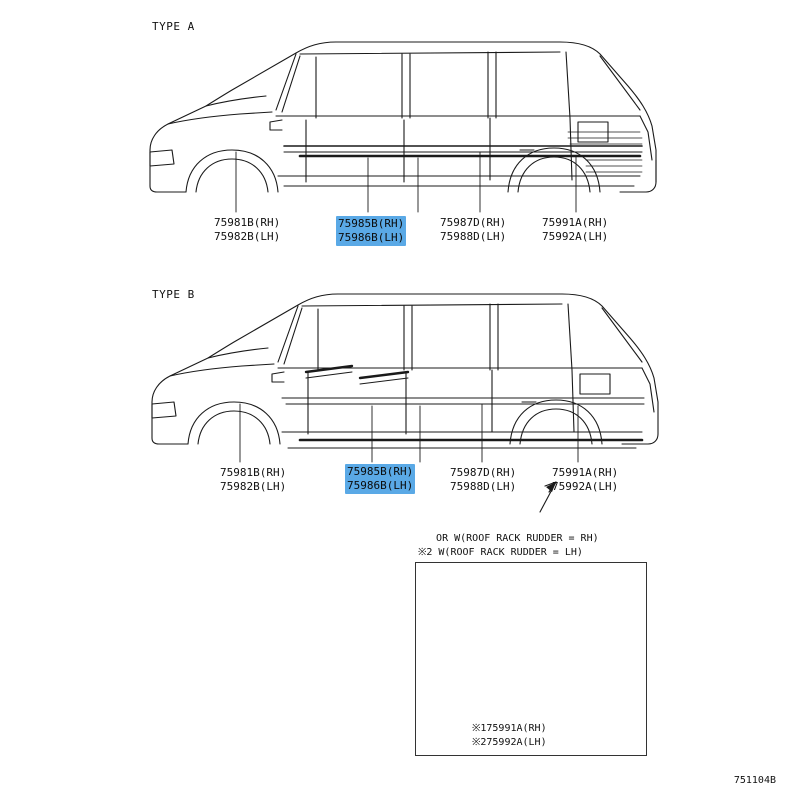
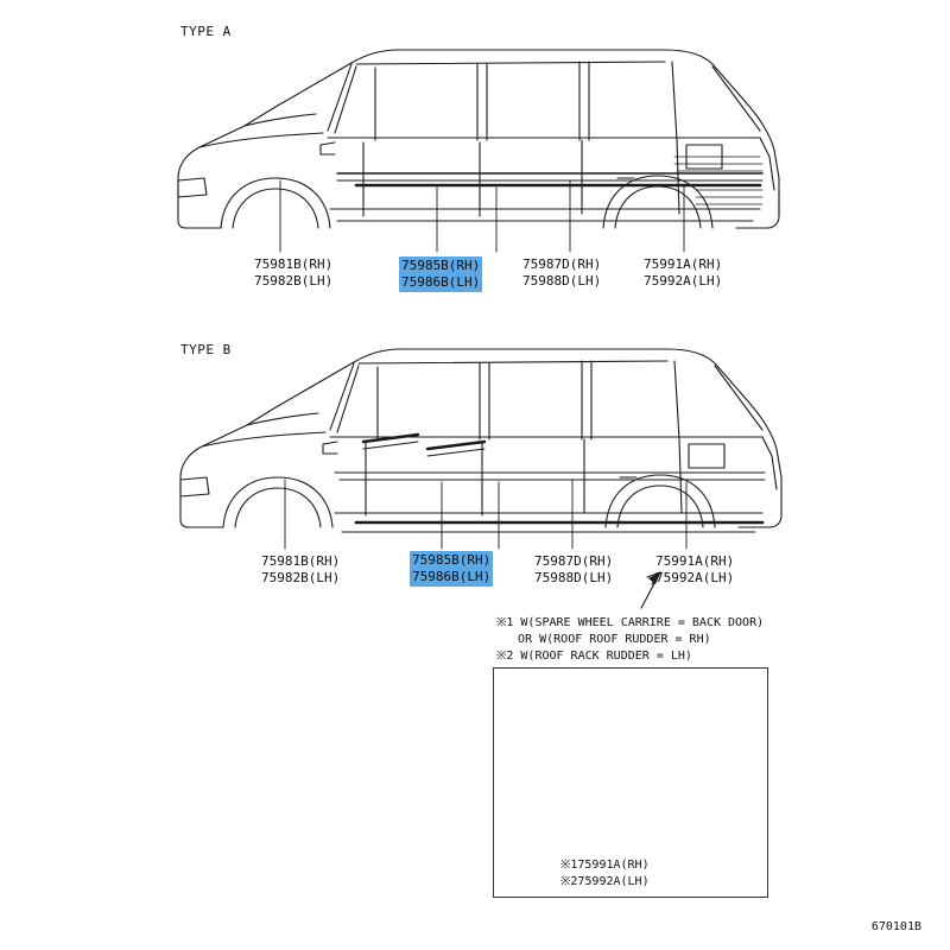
  TYPE A
  TYPE B
  75981B(RH)
  75982B(LH)
  75985B(RH)
  75986B(LH)
  75987D(RH)
  75988D(LH)
  75991A(RH)
  75992A(LH)
  75981B(RH)
  75982B(LH)
  75985B(RH)
  75986B(LH)
  75987D(RH)
  75988D(LH)
  75991A(RH)
  75992A(LH)
+ ※1 W(SPARE WHEEL CARRIRE = BACK DOOR)
- OR W(ROOF RACK RUDDER = RH)
+ OR W(ROOF ROOF RUDDER = RH)
  ※2 W(ROOF RACK RUDDER = LH)
  ※175991A(RH)
  ※275992A(LH)
- 751104B
+ 670101B
